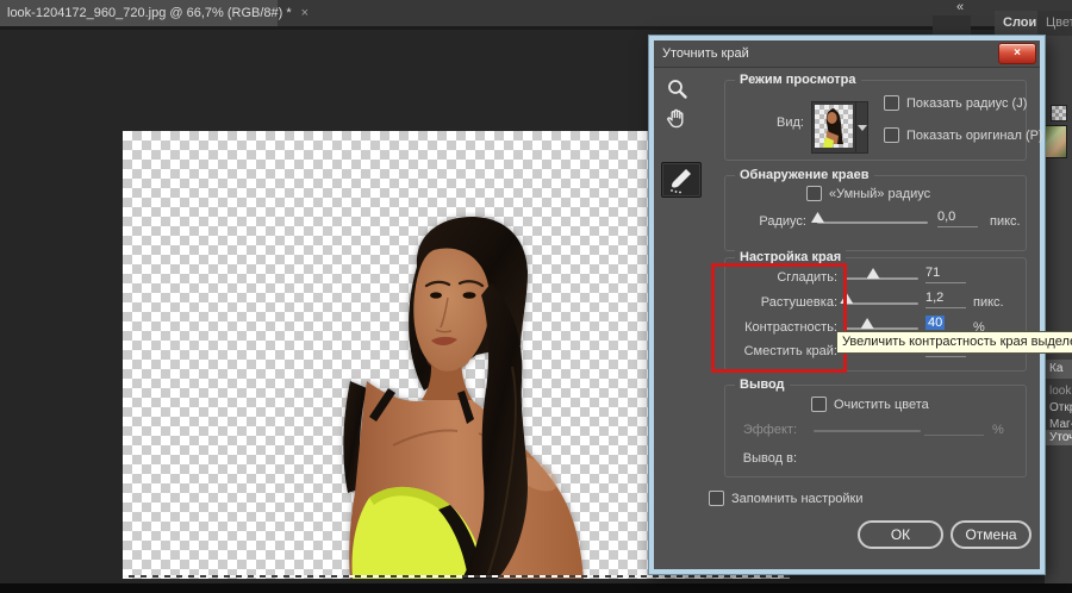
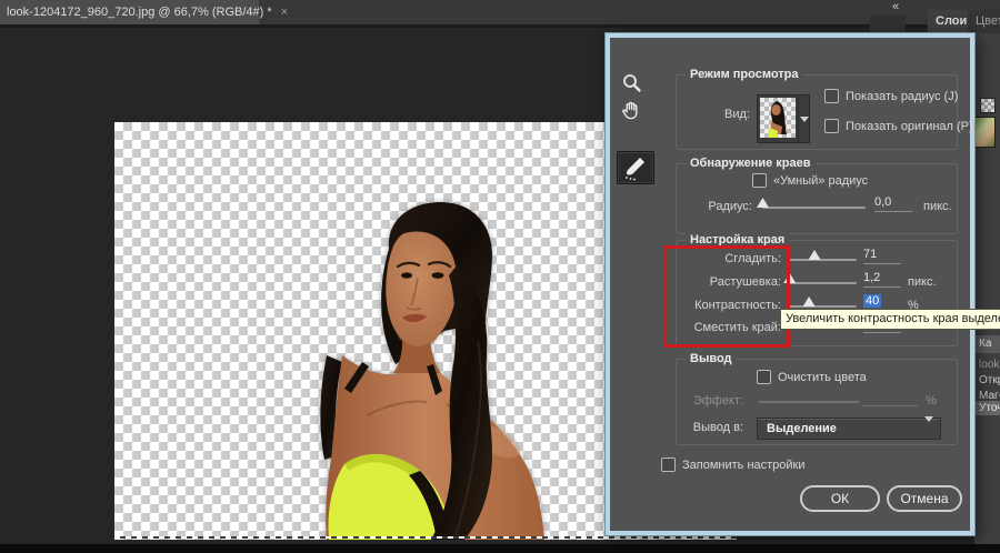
- look-1204172_960_720.jpg @ 66,7% (RGB/8#) * ×
+ look-1204172_960_720.jpg @ 66,7% (RGB/4#) * ×
  «
  Слои
  Цве
  Ка
  look
  Отк
  Маг
  Уто
- Уточнить край
- ×
  Режим просмотра
  Вид:
  Показать радиус (J)
  Показать оригинал (P)
  Обнаружение краев
  «Умный» радиус
  Радиус:
  0,0
  пикс.
  Настройка края
  Сгладить:
  71
  Растушевка:
  1,2
  пикс.
  Контрастность:
  40
  %
  Сместить край
  Вывод
  Очистить цвета
  Эффект:
  %
  Вывод в:
+ Выделение
  Запомнить настройки
  ОК
  Отмена
  Увеличить контрастность края выдел
